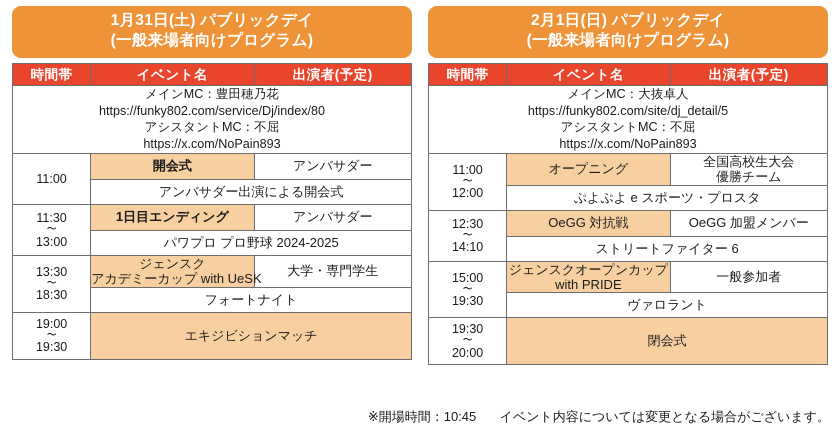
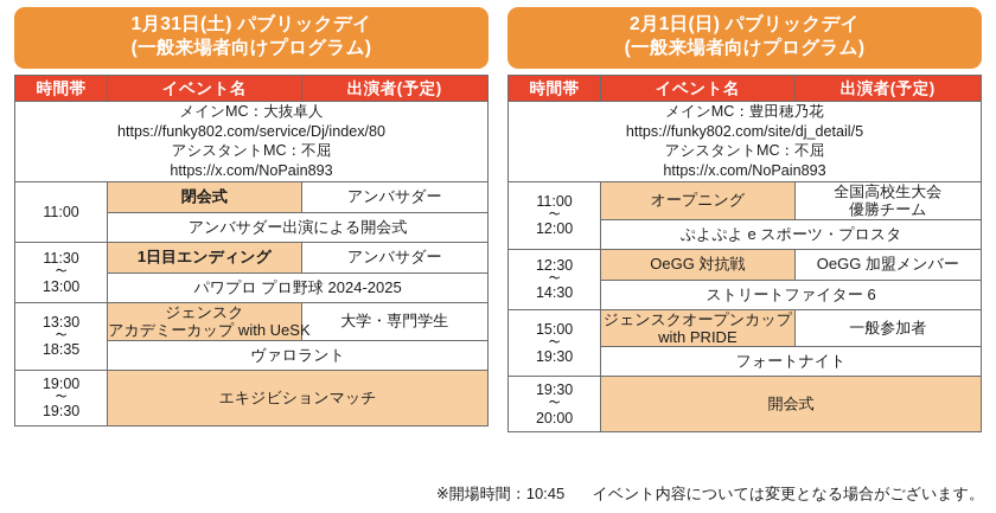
  1月31日(土) パブリックデイ
  (一般来場者向けプログラム)
  時間帯	イベント名	出演者(予定)
- メインMC：豊田穂乃花 https://funky802.com/service/Dj/index/80 アシスタントMC：不屈 https://x.com/NoPain893
+ メインMC：大抜卓人 https://funky802.com/service/Dj/index/80 アシスタントMC：不屈 https://x.com/NoPain893
- 11:00	開会式	アンバサダー
+ 11:00	閉会式	アンバサダー
  アンバサダー出演による開会式
  11:30 〜 13:00	1日目エンディング	アンバサダー
  パワプロ プロ野球 2024-2025
- 13:30 〜 18:30	ジェンスク アカデミーカップ with UeSK	大学・専門学生
+ 13:30 〜 18:35	ジェンスク アカデミーカップ with UeSK	大学・専門学生
- フォートナイト
+ ヴァロラント
  19:00 〜 19:30	エキジビションマッチ
  2月1日(日) パブリックデイ
  (一般来場者向けプログラム)
  時間帯	イベント名	出演者(予定)
- メインMC：大抜卓人 https://funky802.com/site/dj_detail/5 アシスタントMC：不屈 https://x.com/NoPain893
+ メインMC：豊田穂乃花 https://funky802.com/site/dj_detail/5 アシスタントMC：不屈 https://x.com/NoPain893
  11:00 〜 12:00	オープニング	全国高校生大会 優勝チーム
  ぷよぷよ e スポーツ・プロスタ
- 12:30 〜 14:10	OeGG 対抗戦	OeGG 加盟メンバー
+ 12:30 〜 14:30	OeGG 対抗戦	OeGG 加盟メンバー
  ストリートファイター 6
  15:00 〜 19:30	ジェンスクオープンカップ with PRIDE	一般参加者
- ヴァロラント
+ フォートナイト
- 19:30 〜 20:00	閉会式
+ 19:30 〜 20:00	開会式
  ※開場時間：10:45 イベント内容については変更となる場合がございます。
